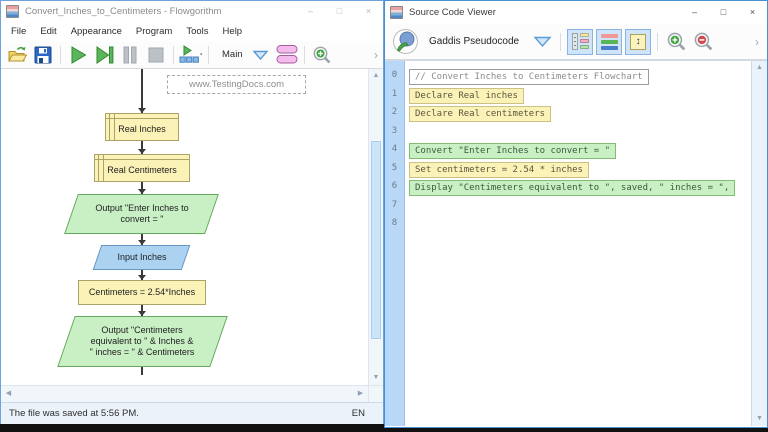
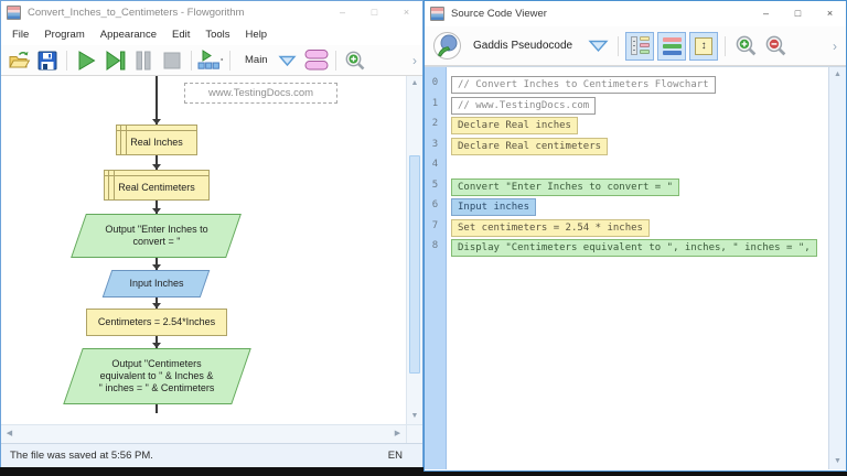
  Convert_Inches_to_Centimeters - Flowgorithm
  –
  □
  ×
  File
- Edit
+ Program
  Appearance
- Program
+ Edit
  Tools
  Help
  Main
  ›
  www.TestingDocs.com
  Real Inches
  Real Centimeters
  Output "Enter Inches to
  convert = "
  Input Inches
  Centimeters = 2.54*Inches
  Output "Centimeters
  equivalent to " & Inches &
  " inches = " & Centimeters
  The file was saved at 5:56 PM.
  EN
  Source Code Viewer
  –
  □
  ×
  Gaddis Pseudocode
  ↕
  ›
  0
  1
  2
  3
  4
  5
  6
  7
  8
  // Convert Inches to Centimeters Flowchart
+ // www.TestingDocs.com
  Declare Real inches
  Declare Real centimeters
  Convert "Enter Inches to convert = "
+ Input inches
  Set centimeters = 2.54 * inches
- Display "Centimeters equivalent to ", saved, " inches = ",
+ Display "Centimeters equivalent to ", inches, " inches = ",
